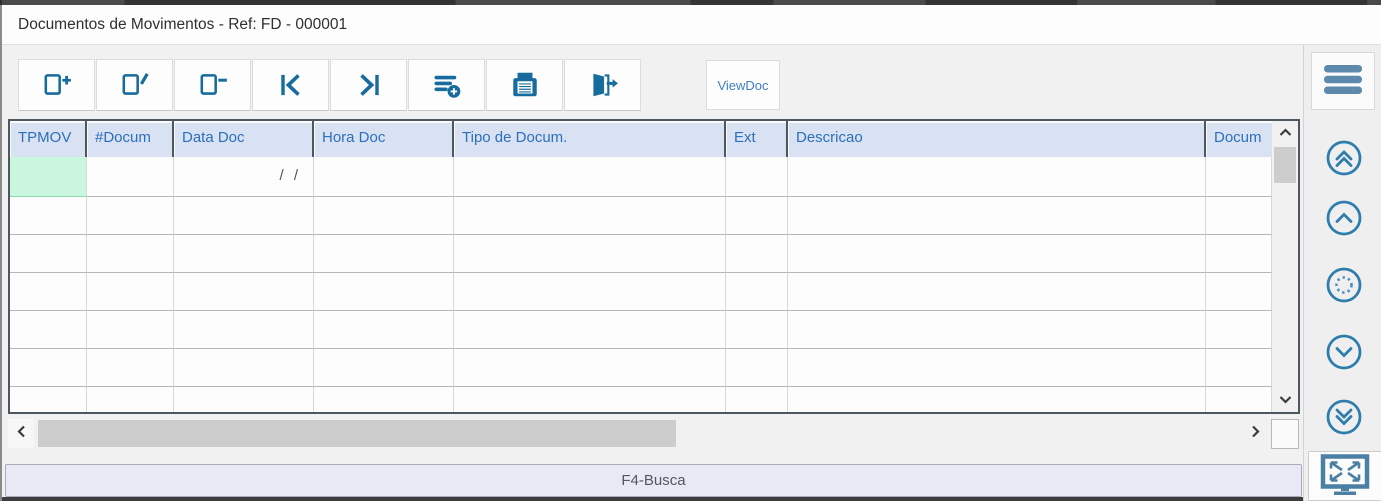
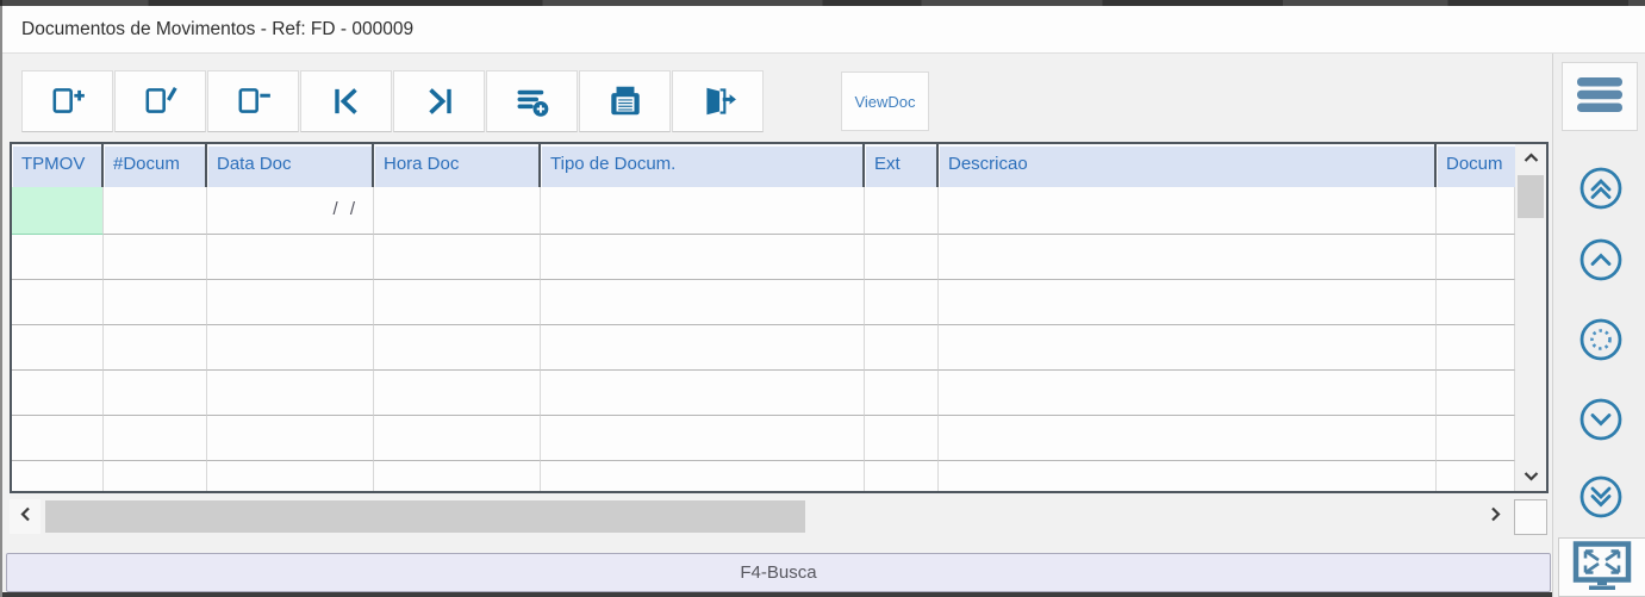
- Documentos de Movimentos - Ref: FD - 000001
+ Documentos de Movimentos - Ref: FD - 000009
  ViewDoc
  TPMOV
  #Docum
  Data Doc
  Hora Doc
  Tipo de Docum.
  Ext
  Descricao
  Docum
  / /
  F4-Busca
